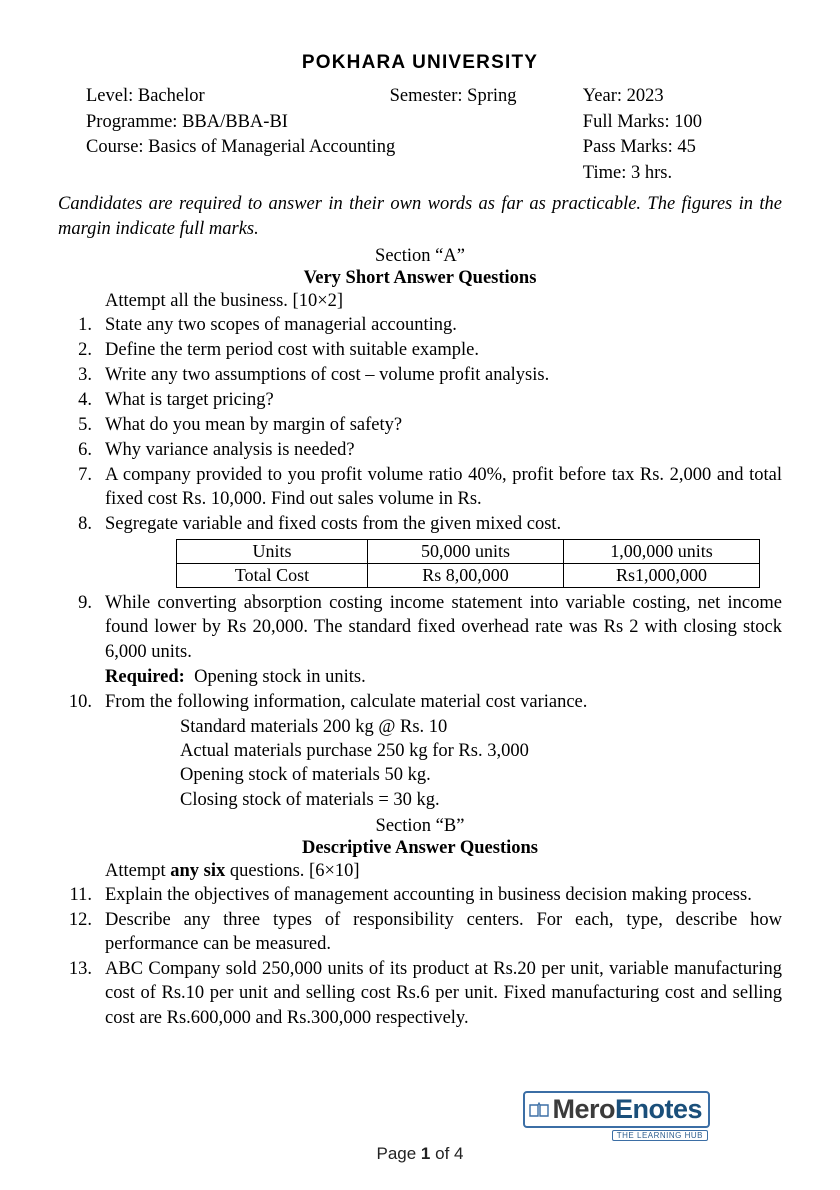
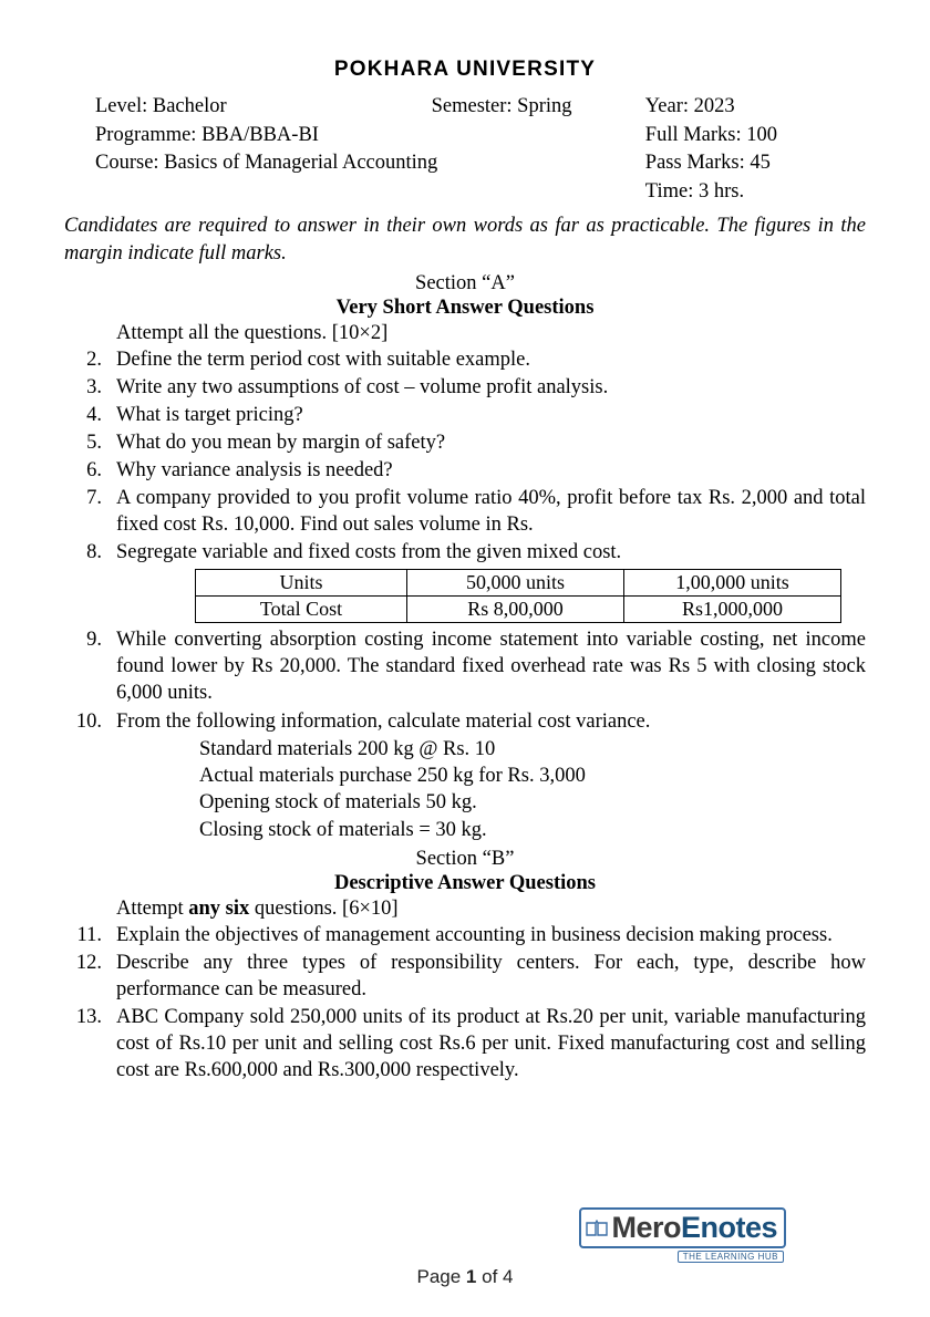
  POKHARA UNIVERSITY
  Level: Bachelor
  Semester: Spring
  Year: 2023
  Programme: BBA/BBA-BI
  Full Marks: 100
  Course: Basics of Managerial Accounting
  Pass Marks: 45
  Time: 3 hrs.
  Candidates are required to answer in their own words as far as practicable. The figures in the margin indicate full marks.
  Section “A”
  Very Short Answer Questions
- Attempt all the business. [10×2]
+ Attempt all the questions. [10×2]
- 1.
- State any two scopes of managerial accounting.
  2.
  Define the term period cost with suitable example.
  3.
  Write any two assumptions of cost – volume profit analysis.
  4.
  What is target pricing?
  5.
  What do you mean by margin of safety?
  6.
  Why variance analysis is needed?
  7.
  A company provided to you profit volume ratio 40%, profit before tax Rs. 2,000 and total fixed cost Rs. 10,000. Find out sales volume in Rs.
  8.
  Segregate variable and fixed costs from the given mixed cost.
  Units	50,000 units	1,00,000 units
  Total Cost	Rs 8,00,000	Rs1,000,000
  9.
- While converting absorption costing income statement into variable costing, net income found lower by Rs 20,000. The standard fixed overhead rate was Rs 2 with closing stock 6,000 units.
+ While converting absorption costing income statement into variable costing, net income found lower by Rs 20,000. The standard fixed overhead rate was Rs 5 with closing stock 6,000 units.
- Required: Opening stock in units.
  10.
  From the following information, calculate material cost variance.
  Standard materials 200 kg @ Rs. 10
  Actual materials purchase 250 kg for Rs. 3,000
  Opening stock of materials 50 kg.
  Closing stock of materials = 30 kg.
  Section “B”
  Descriptive Answer Questions
  Attempt any six questions. [6×10]
  11.
  Explain the objectives of management accounting in business decision making process.
  12.
  Describe any three types of responsibility centers. For each, type, describe how performance can be measured.
  13.
  ABC Company sold 250,000 units of its product at Rs.20 per unit, variable manufacturing cost of Rs.10 per unit and selling cost Rs.6 per unit. Fixed manufacturing cost and selling cost are Rs.600,000 and Rs.300,000 respectively.
  Mero
  Enotes
  THE LEARNING HUB
  Page 1 of 4
